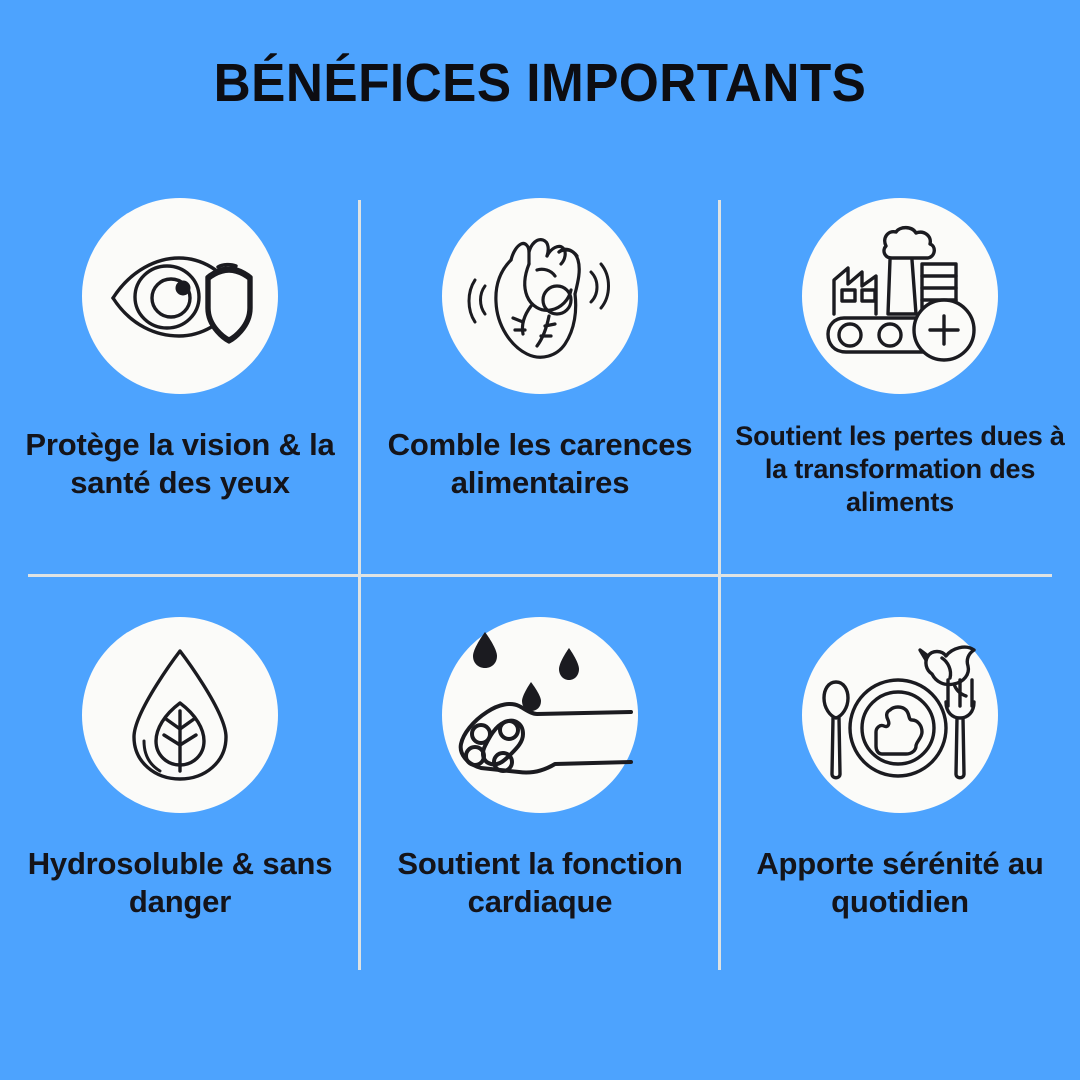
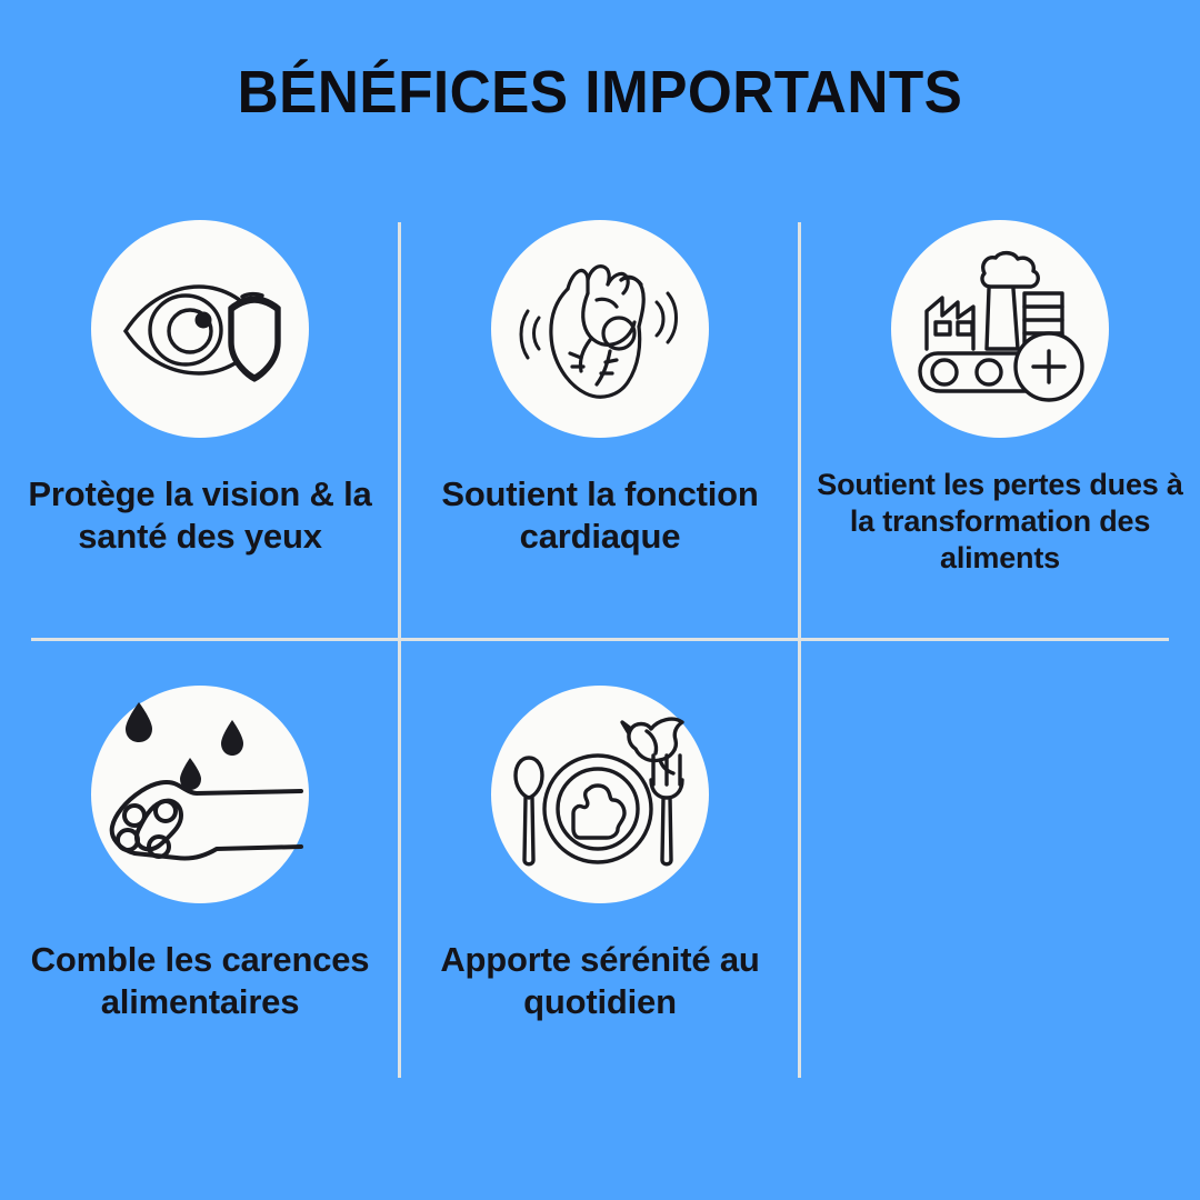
  BÉNÉFICES IMPORTANTS
  Protège la vision & la santé des yeux
- Comble les carences alimentaires
+ Soutient la fonction cardiaque
  Soutient les pertes dues à la transformation des aliments
- Hydrosoluble & sans danger
- Soutient la fonction cardiaque
+ Comble les carences alimentaires
  Apporte sérénité au quotidien
